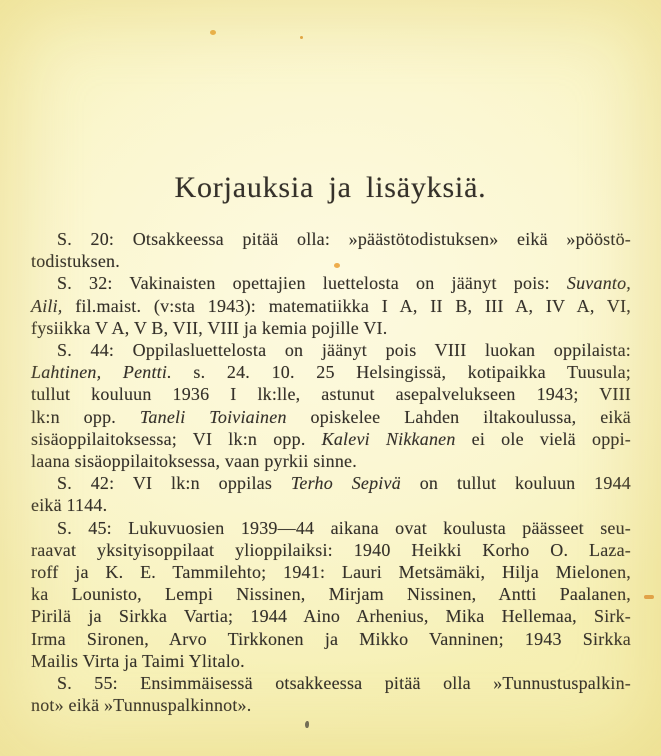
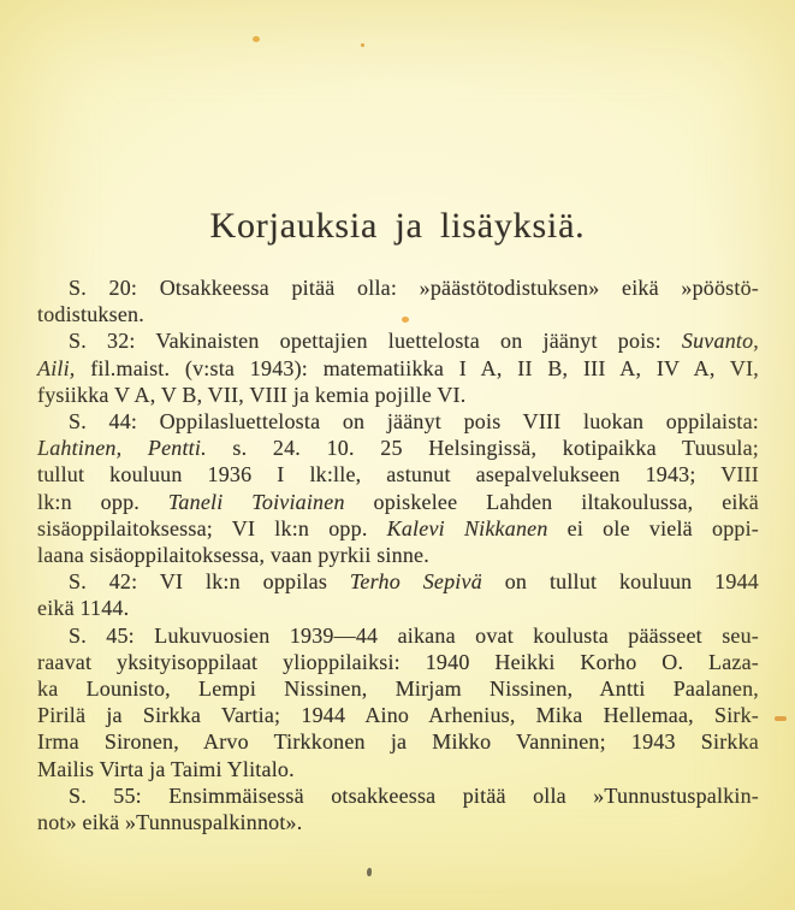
  Korjauksia ja lisäyksiä.
  S. 20: Otsakkeessa pitää olla: »päästötodistuksen» eikä »pööstö-
  todistuksen.
  S. 32: Vakinaisten opettajien luettelosta on jäänyt pois: Suvanto,
  Aili, fil.maist. (v:sta 1943): matematiikka I A, II B, III A, IV A, VI,
  fysiikka V A, V B, VII, VIII ja kemia pojille VI.
  S. 44: Oppilasluettelosta on jäänyt pois VIII luokan oppilaista:
  Lahtinen, Pentti. s. 24. 10. 25 Helsingissä, kotipaikka Tuusula;
  tullut kouluun 1936 I lk:lle, astunut asepalvelukseen 1943; VIII
  lk:n opp. Taneli Toiviainen opiskelee Lahden iltakoulussa, eikä
  sisäoppilaitoksessa; VI lk:n opp. Kalevi Nikkanen ei ole vielä oppi-
  laana sisäoppilaitoksessa, vaan pyrkii sinne.
  S. 42: VI lk:n oppilas Terho Sepivä on tullut kouluun 1944
  eikä 1144.
  S. 45: Lukuvuosien 1939—44 aikana ovat koulusta päässeet seu-
  raavat yksityisoppilaat ylioppilaiksi: 1940 Heikki Korho O. Laza-
- roff ja K. E. Tammilehto; 1941: Lauri Metsämäki, Hilja Mielonen,
  ka Lounisto, Lempi Nissinen, Mirjam Nissinen, Antti Paalanen,
  Pirilä ja Sirkka Vartia; 1944 Aino Arhenius, Mika Hellemaa, Sirk-
  Irma Sironen, Arvo Tirkkonen ja Mikko Vanninen; 1943 Sirkka
  Mailis Virta ja Taimi Ylitalo.
  S. 55: Ensimmäisessä otsakkeessa pitää olla »Tunnustuspalkin-
  not» eikä »Tunnuspalkinnot».
